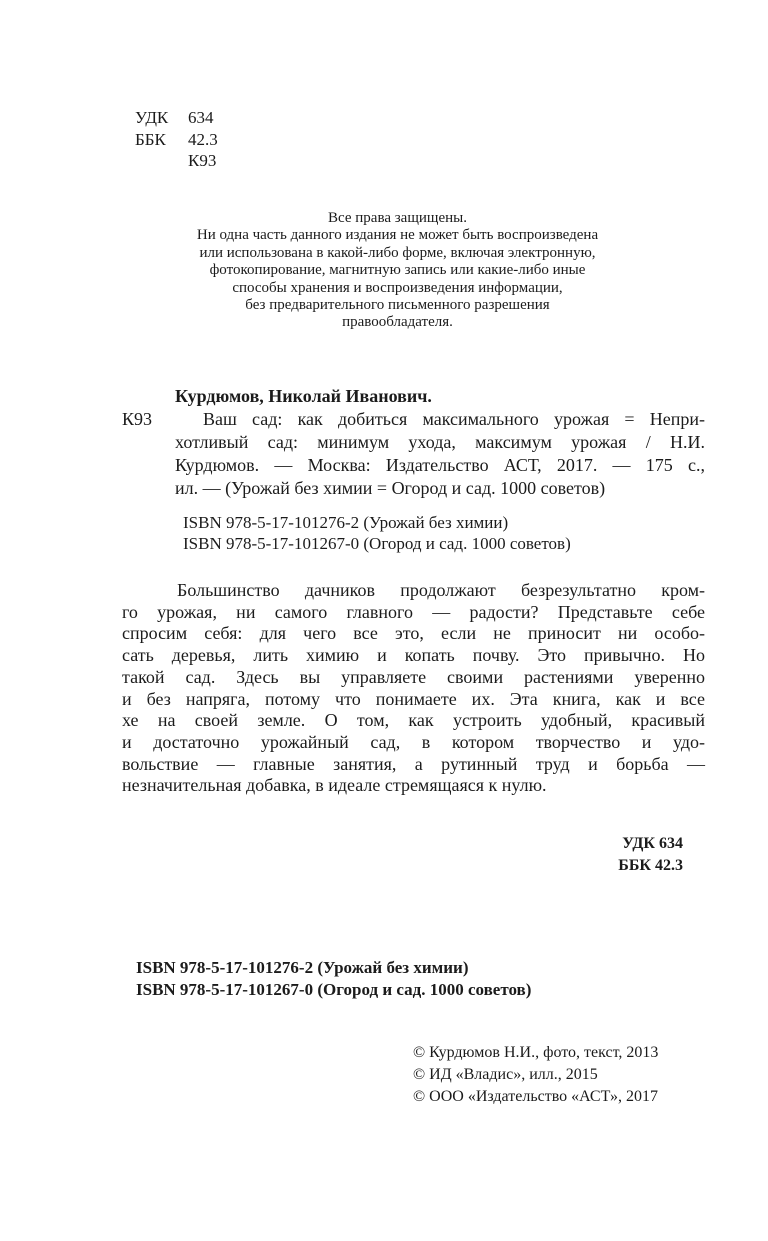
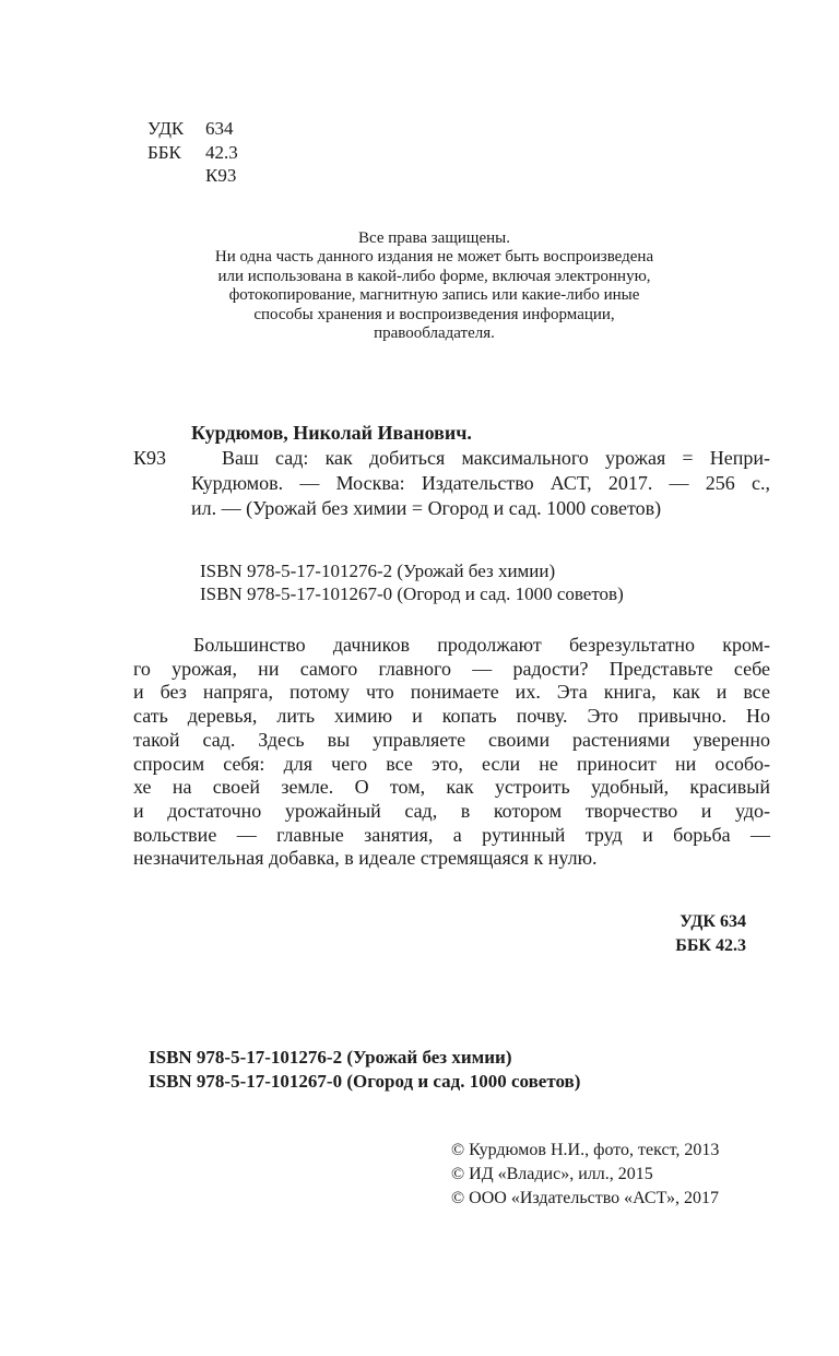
  УДК 634
  ББК 42.3
  К93
  Все права защищены.
  Ни одна часть данного издания не может быть воспроизведена
  или использована в какой-либо форме, включая электронную,
  фотокопирование, магнитную запись или какие-либо иные
  способы хранения и воспроизведения информации,
- без предварительного письменного разрешения
  правообладателя.
  Курдюмов, Николай Иванович.
  К93
  Ваш сад: как добиться максимального урожая = Непри-
- хотливый сад: минимум ухода, максимум урожая / Н.И.
- Курдюмов. — Москва: Издательство АСТ, 2017. — 175 с.,
+ Курдюмов. — Москва: Издательство АСТ, 2017. — 256 с.,
  ил. — (Урожай без химии = Огород и сад. 1000 советов)
  ISBN 978-5-17-101276-2 (Урожай без химии)
  ISBN 978-5-17-101267-0 (Огород и сад. 1000 советов)
  Большинство дачников продолжают безрезультатно кром-
  го урожая, ни самого главного — радости? Представьте себе
- спросим себя: для чего все это, если не приносит ни особо-
+ и без напряга, потому что понимаете их. Эта книга, как и все
  сать деревья, лить химию и копать почву. Это привычно. Но
  такой сад. Здесь вы управляете своими растениями уверенно
- и без напряга, потому что понимаете их. Эта книга, как и все
+ спросим себя: для чего все это, если не приносит ни особо-
  хе на своей земле. О том, как устроить удобный, красивый
  и достаточно урожайный сад, в котором творчество и удо-
  вольствие — главные занятия, а рутинный труд и борьба —
  незначительная добавка, в идеале стремящаяся к нулю.
  УДК 634
  ББК 42.3
  ISBN 978-5-17-101276-2 (Урожай без химии)
  ISBN 978-5-17-101267-0 (Огород и сад. 1000 советов)
  © Курдюмов Н.И., фото, текст, 2013
  © ИД «Владис», илл., 2015
  © ООО «Издательство «АСТ», 2017
